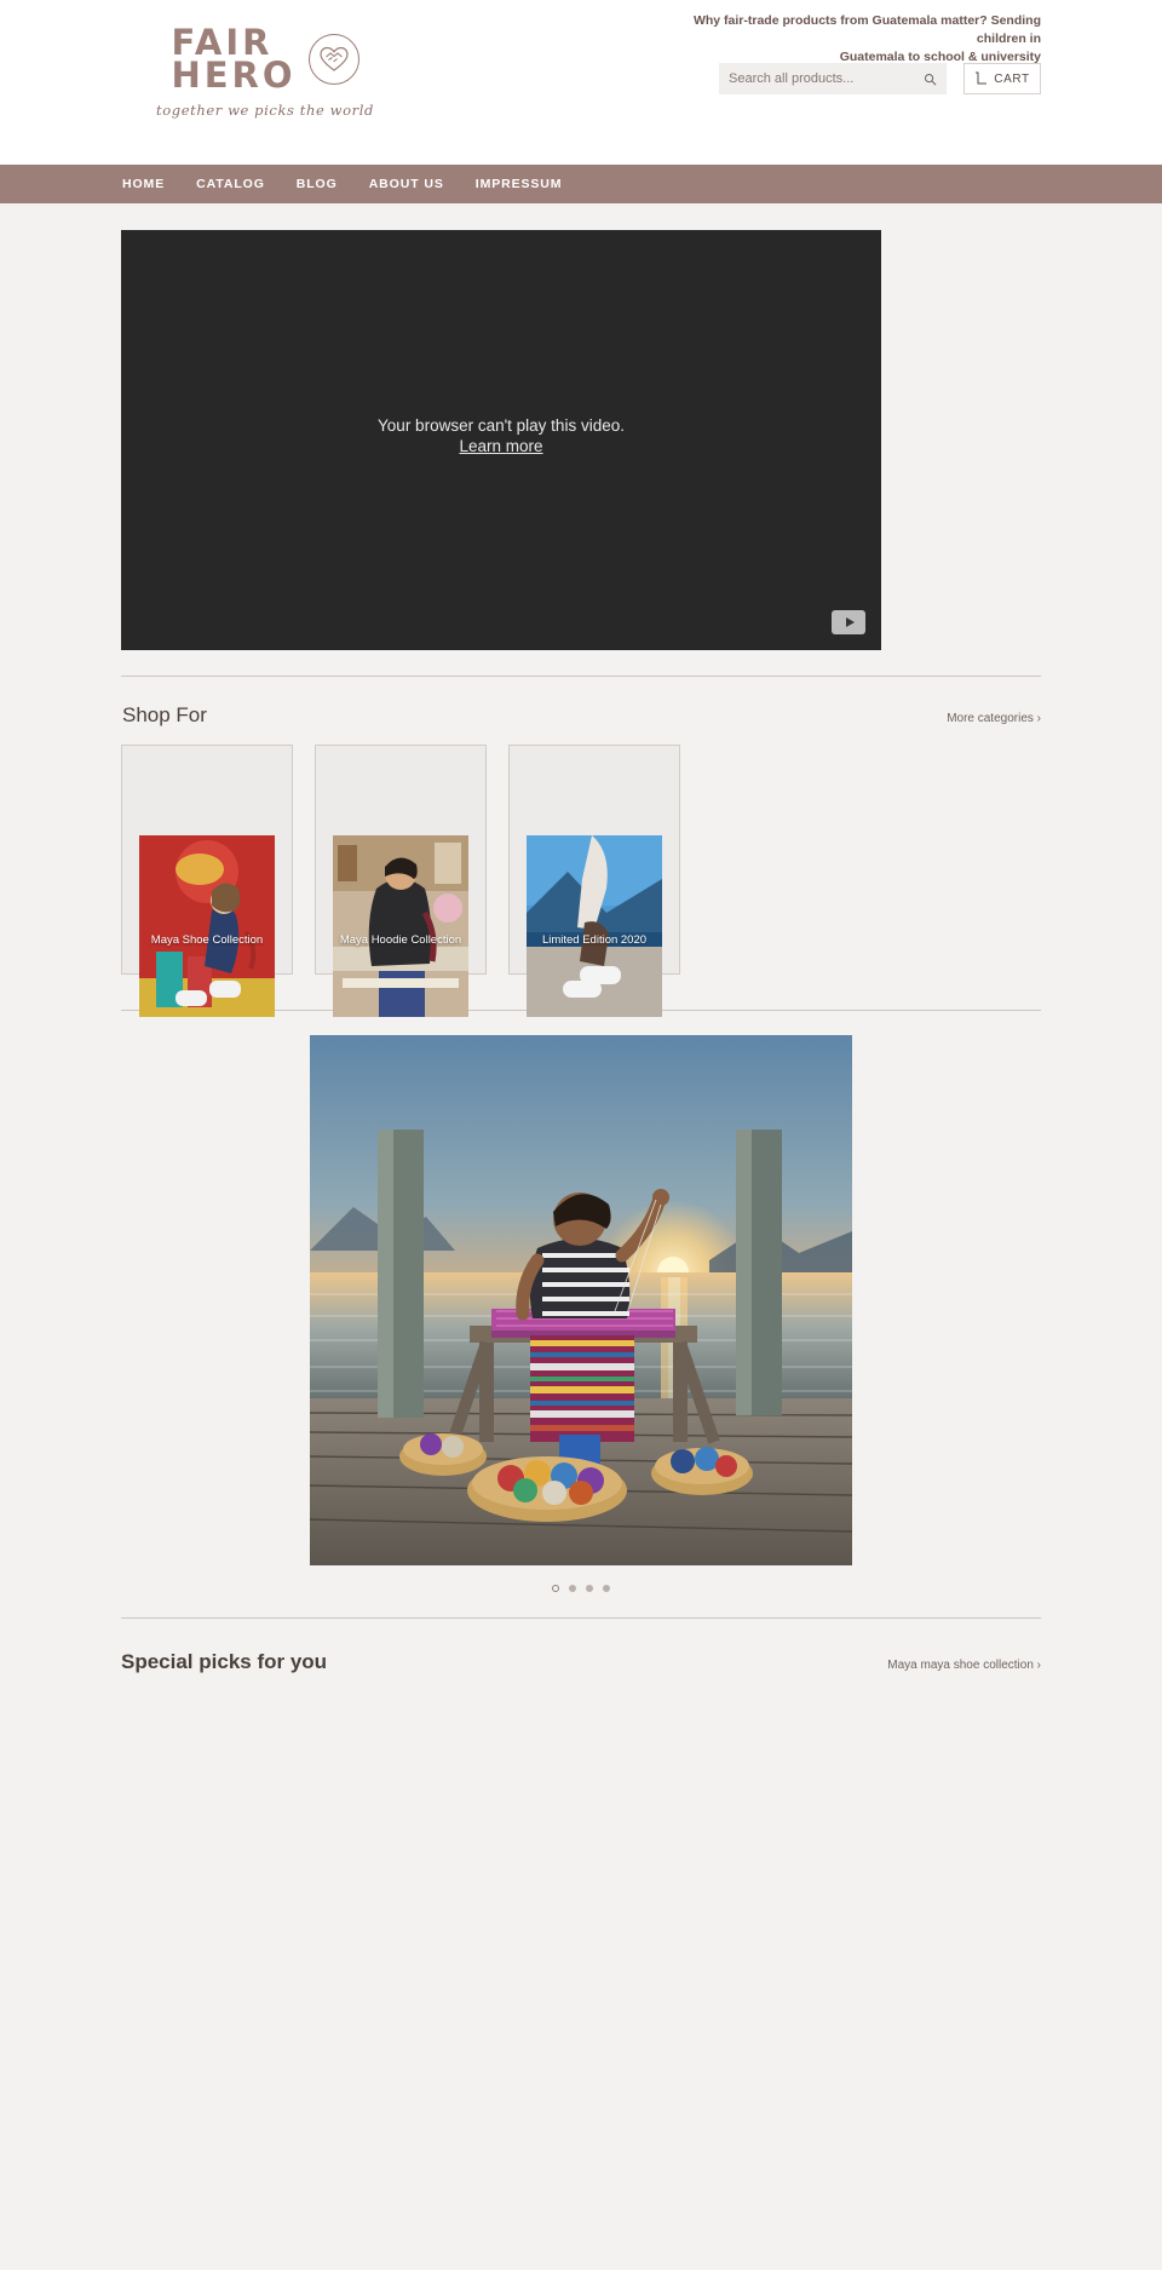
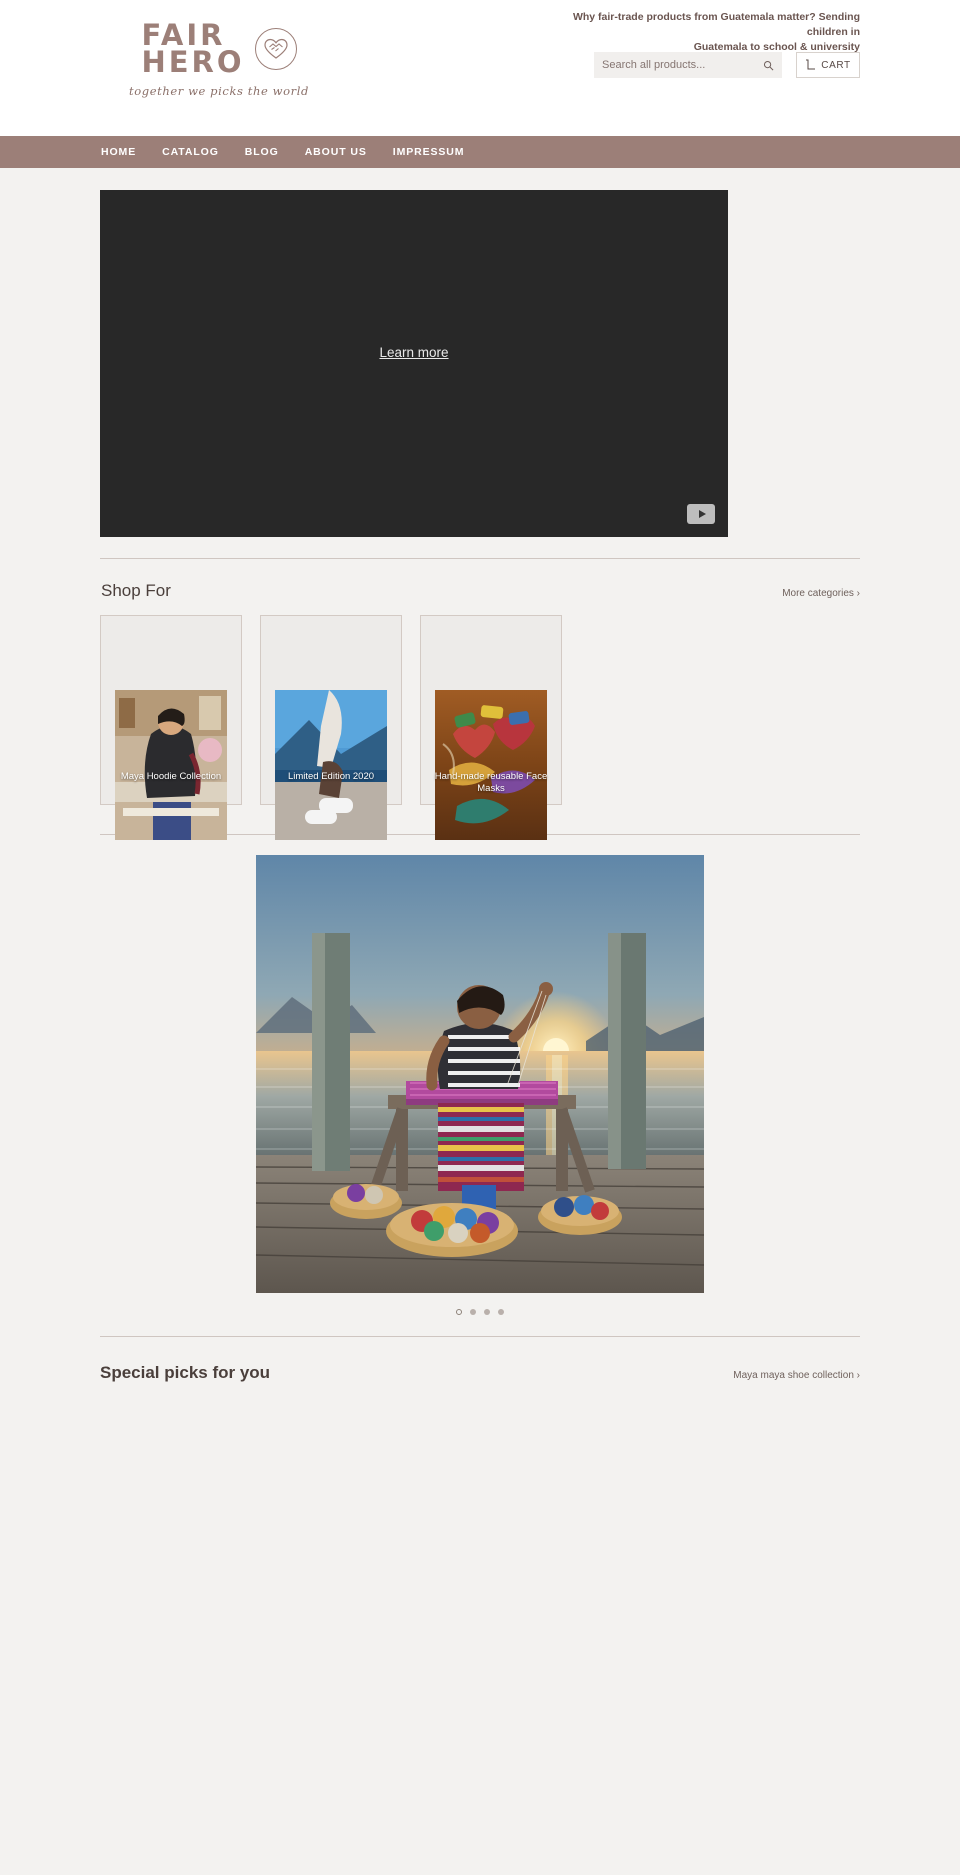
  FAIR
  HERO
  together we picks the world
  Why fair-trade products from Guatemala matter? Sending children in
  Guatemala to school & university
  Search all products...
  CART
  HOME
  CATALOG
  BLOG
  ABOUT US
  IMPRESSUM
- Your browser can't play this video.
  Learn more
  Shop For
  More categories ›
- Maya Shoe Collection
  Maya Hoodie Collection
  Limited Edition 2020
+ Hand-made reusable Face Masks
  Special picks for you
  Maya maya shoe collection ›
